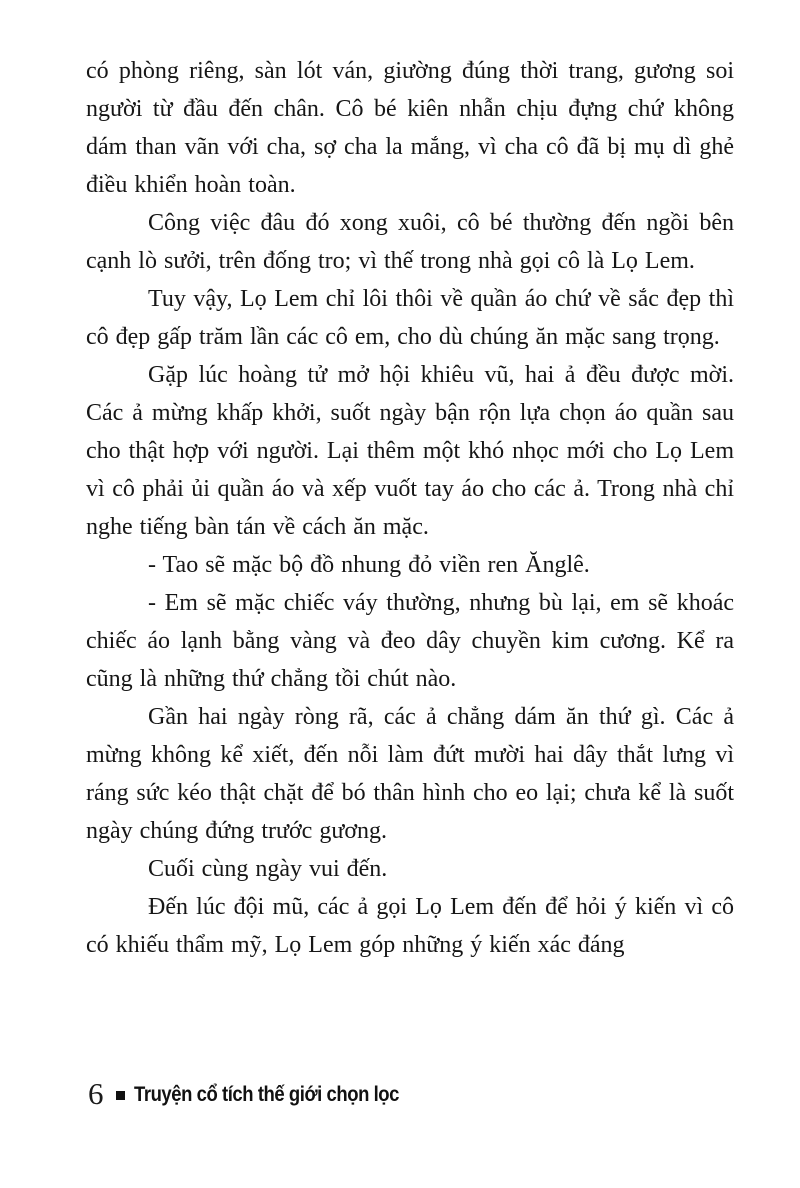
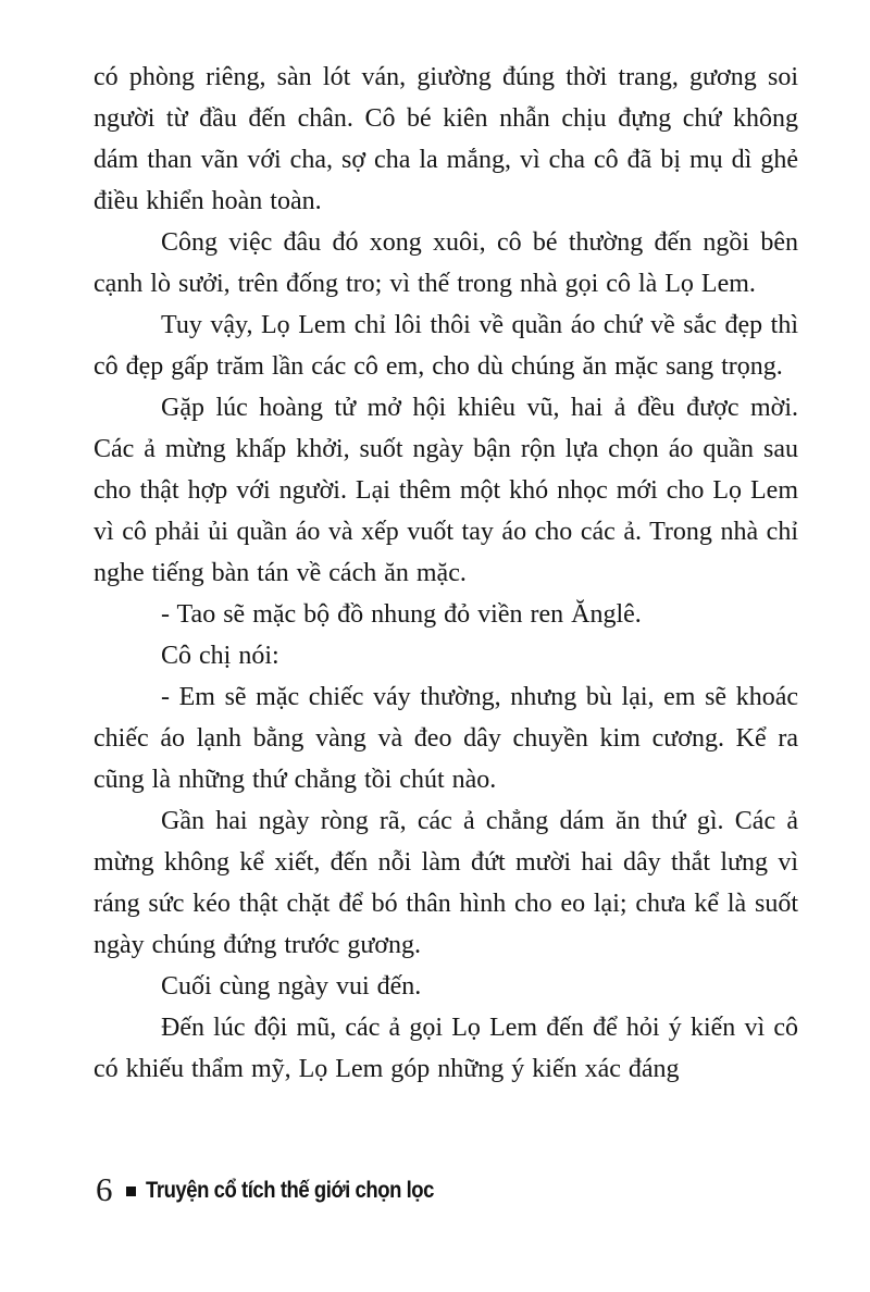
  có phòng riêng, sàn lót ván, giường đúng thời trang, gương soi người từ đầu đến chân. Cô bé kiên nhẫn chịu đựng chứ không dám than vãn với cha, sợ cha la mắng, vì cha cô đã bị mụ dì ghẻ điều khiển hoàn toàn.
  Công việc đâu đó xong xuôi, cô bé thường đến ngồi bên cạnh lò sưởi, trên đống tro; vì thế trong nhà gọi cô là Lọ Lem.
  Tuy vậy, Lọ Lem chỉ lôi thôi về quần áo chứ về sắc đẹp thì cô đẹp gấp trăm lần các cô em, cho dù chúng ăn mặc sang trọng.
  Gặp lúc hoàng tử mở hội khiêu vũ, hai ả đều được mời. Các ả mừng khấp khởi, suốt ngày bận rộn lựa chọn áo quần sau cho thật hợp với người. Lại thêm một khó nhọc mới cho Lọ Lem vì cô phải ủi quần áo và xếp vuốt tay áo cho các ả. Trong nhà chỉ nghe tiếng bàn tán về cách ăn mặc.
  - Tao sẽ mặc bộ đồ nhung đỏ viền ren Ănglê.
+ Cô chị nói:
  - Em sẽ mặc chiếc váy thường, nhưng bù lại, em sẽ khoác chiếc áo lạnh bằng vàng và đeo dây chuyền kim cương. Kể ra cũng là những thứ chẳng tồi chút nào.
  Gần hai ngày ròng rã, các ả chẳng dám ăn thứ gì. Các ả mừng không kể xiết, đến nỗi làm đứt mười hai dây thắt lưng vì ráng sức kéo thật chặt để bó thân hình cho eo lại; chưa kể là suốt ngày chúng đứng trước gương.
  Cuối cùng ngày vui đến.
  Đến lúc đội mũ, các ả gọi Lọ Lem đến để hỏi ý kiến vì cô có khiếu thẩm mỹ, Lọ Lem góp những ý kiến xác đáng
  6
  Truyện cổ tích thế giới chọn lọc
